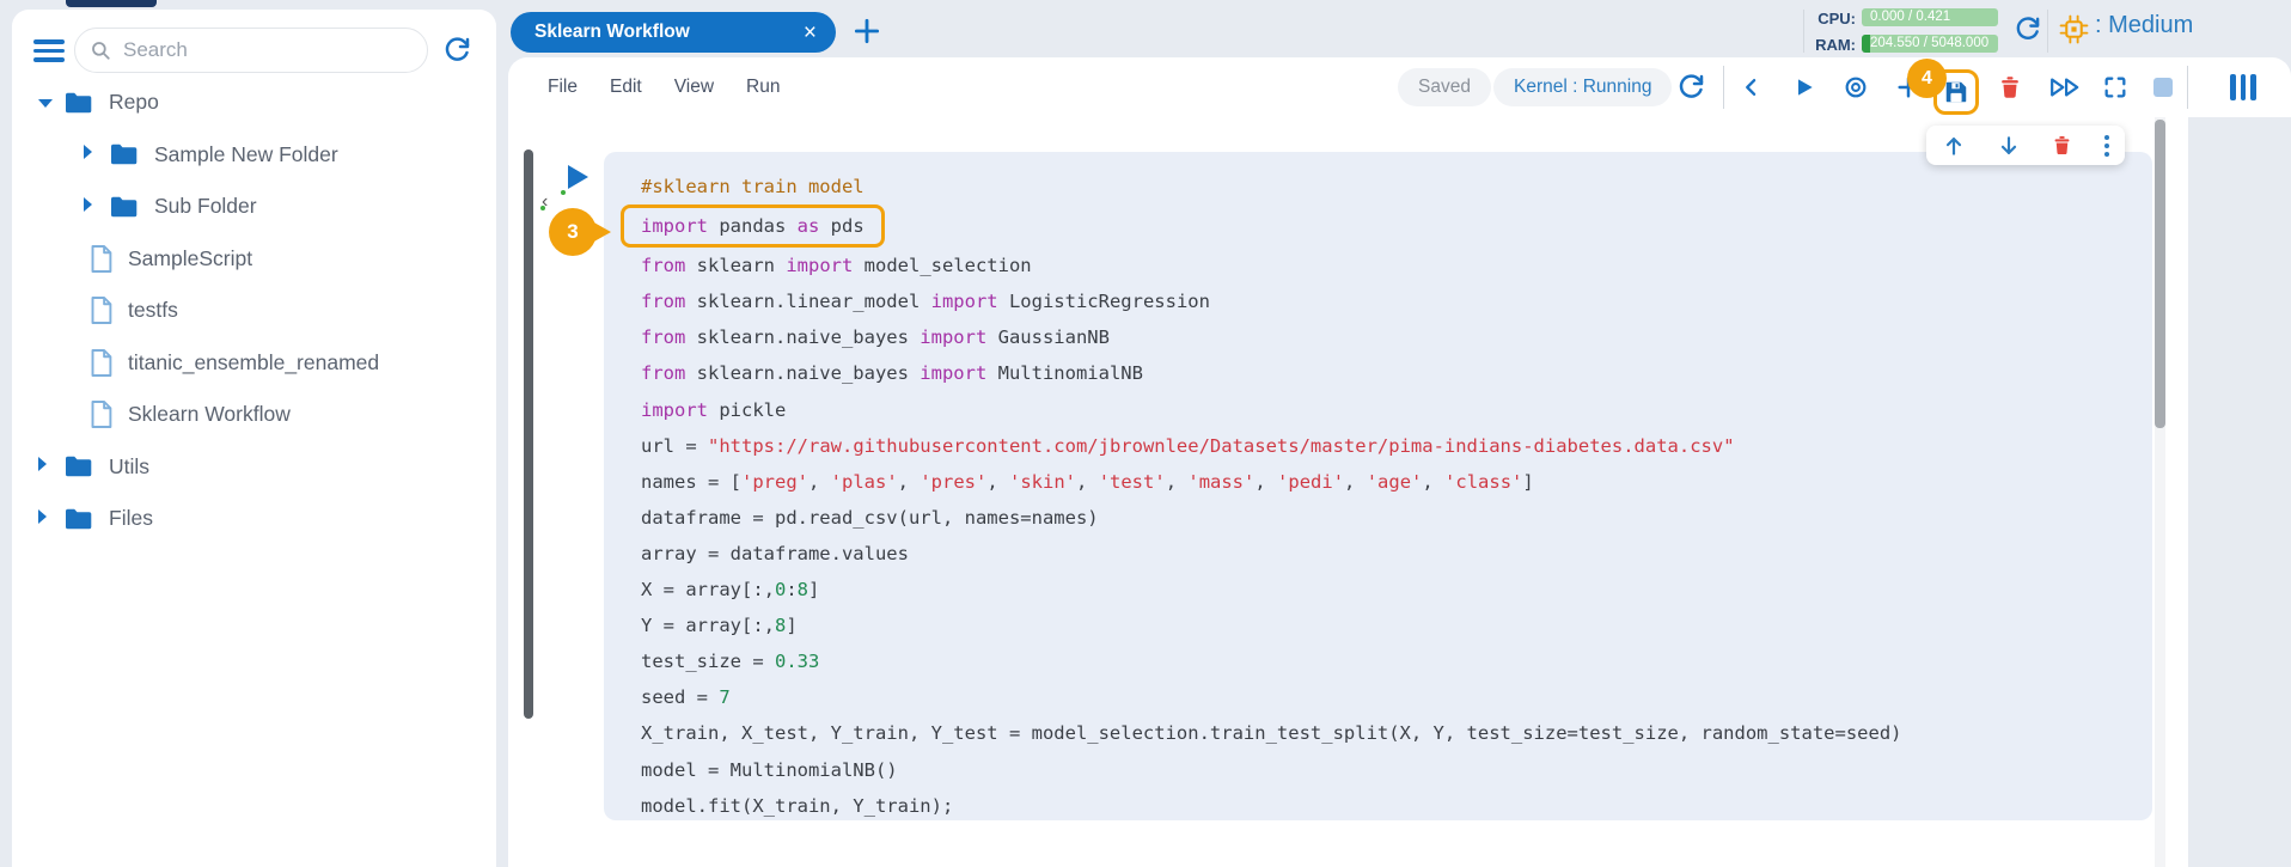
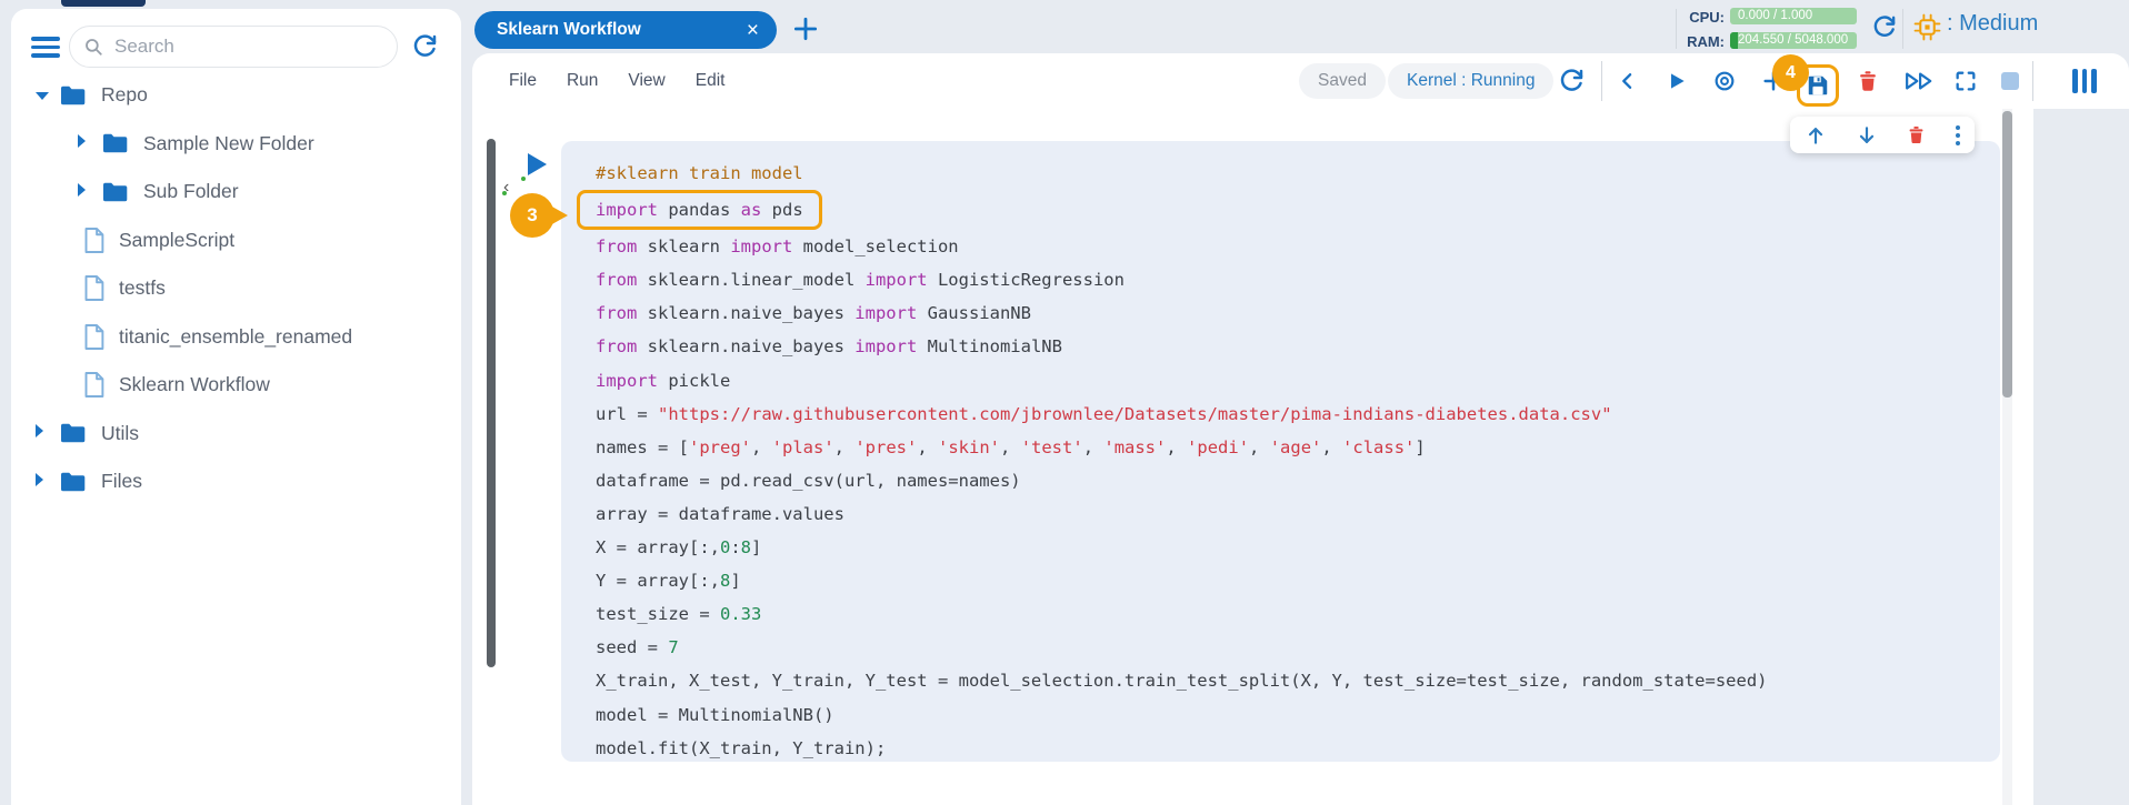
  Search
  Repo
  Sample New Folder
  Sub Folder
  SampleScript
  testfs
  titanic_ensemble_renamed
  Sklearn Workflow
  Utils
  Files
  Sklearn Workflow
  ×
  CPU:
- 0.000 / 0.421
+ 0.000 / 1.000
  RAM:
  204.550 / 5048.000
  : Medium
  File
- Edit
+ Run
  View
- Run
+ Edit
  Saved
  Kernel : Running
  4
  ‹
  3
  #sklearn train model
  import pandas as pds
  from sklearn import model_selection
  from sklearn.linear_model import LogisticRegression
  from sklearn.naive_bayes import GaussianNB
  from sklearn.naive_bayes import MultinomialNB
  import pickle
  url = "https://raw.githubusercontent.com/jbrownlee/Datasets/master/pima-indians-diabetes.data.csv"
  names = ['preg', 'plas', 'pres', 'skin', 'test', 'mass', 'pedi', 'age', 'class']
  dataframe = pd.read_csv(url, names=names)
  array = dataframe.values
  X = array[:,0:8]
  Y = array[:,8]
  test_size = 0.33
  seed = 7
  X_train, X_test, Y_train, Y_test = model_selection.train_test_split(X, Y, test_size=test_size, random_state=seed)
  model = MultinomialNB()
  model.fit(X_train, Y_train);
